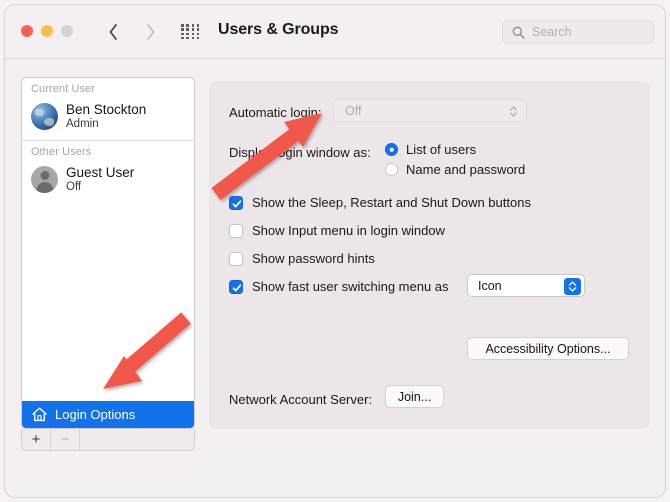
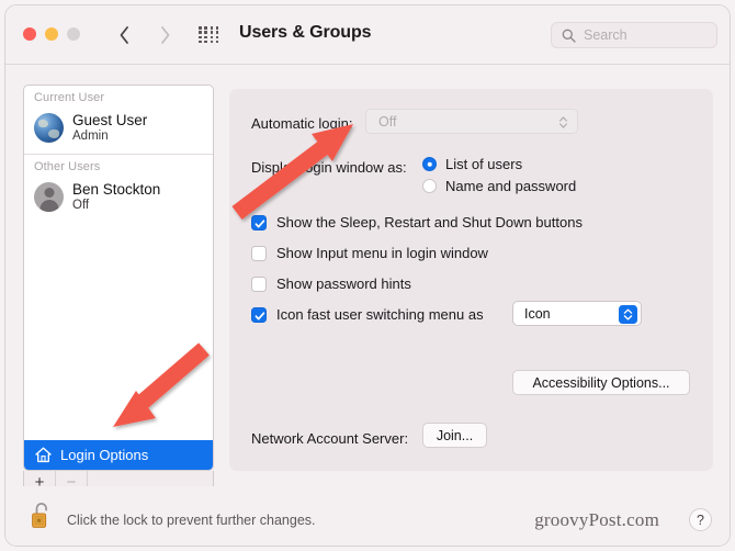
  Users & Groups
  Search
  Current User
- Ben Stockton
+ Guest User
  Admin
  Other Users
- Guest User
+ Ben Stockton
  Off
  Login Options
  +
  −
  Automatic login:
  Off
  Displgin window as:
  List of users
  Name and password
  Show the Sleep, Restart and Shut Down buttons
  Show Input menu in login window
  Show password hints
- Show fast user switching menu as
+ Icon fast user switching menu as
  Icon
  Accessibility Options...
  Network Account Server:
  Join...
+ Click the lock to prevent further changes.
+ groovyPost.com
+ ?
